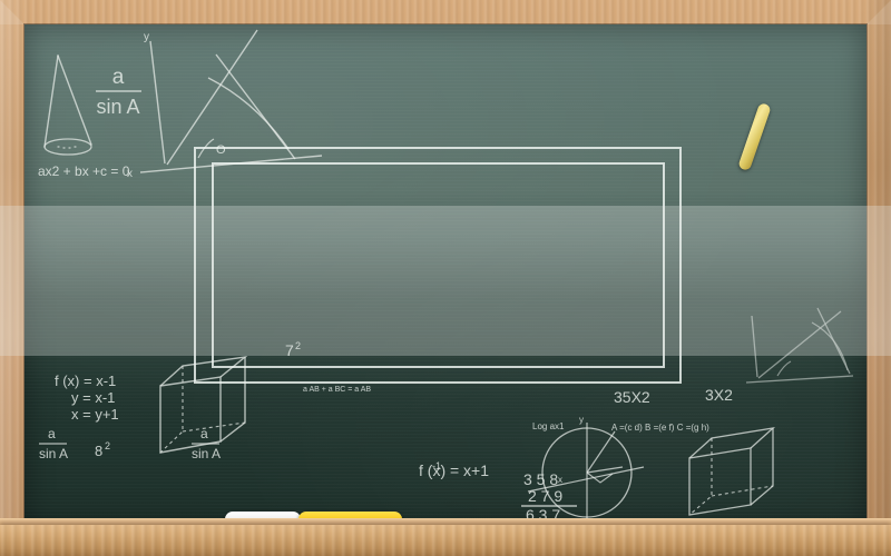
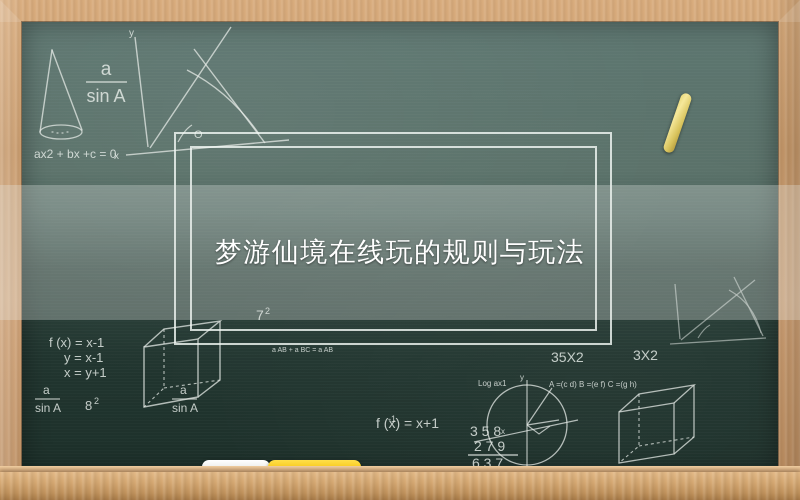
+ 梦游仙境在线玩的规则与玩法
